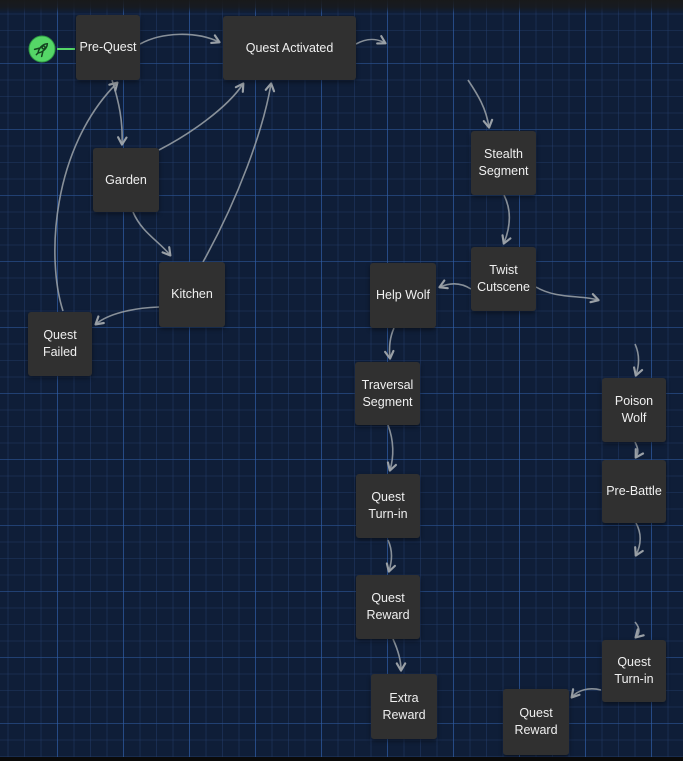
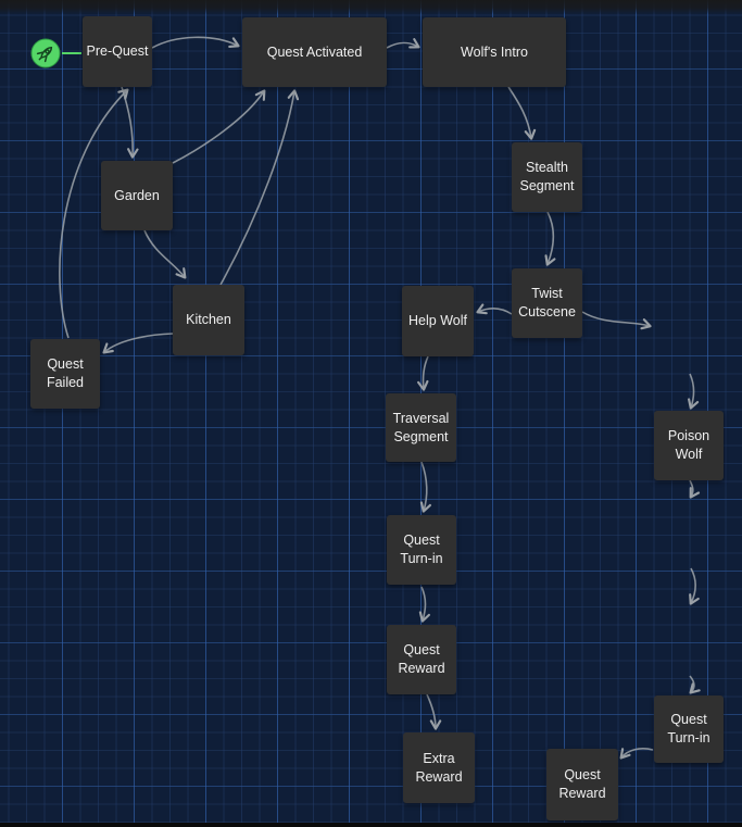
  Pre-Quest
  Quest Activated
+ Wolf's Intro
  Garden
  Kitchen
  Quest
  Failed
  Stealth
  Segment
  Twist
  Cutscene
  Help Wolf
  Poison
  Wolf
- Pre-Battle
  Quest
  Turn-in
  Quest
  Reward
  Traversal
  Segment
  Quest
  Turn-in
  Quest
  Reward
  Extra
  Reward
